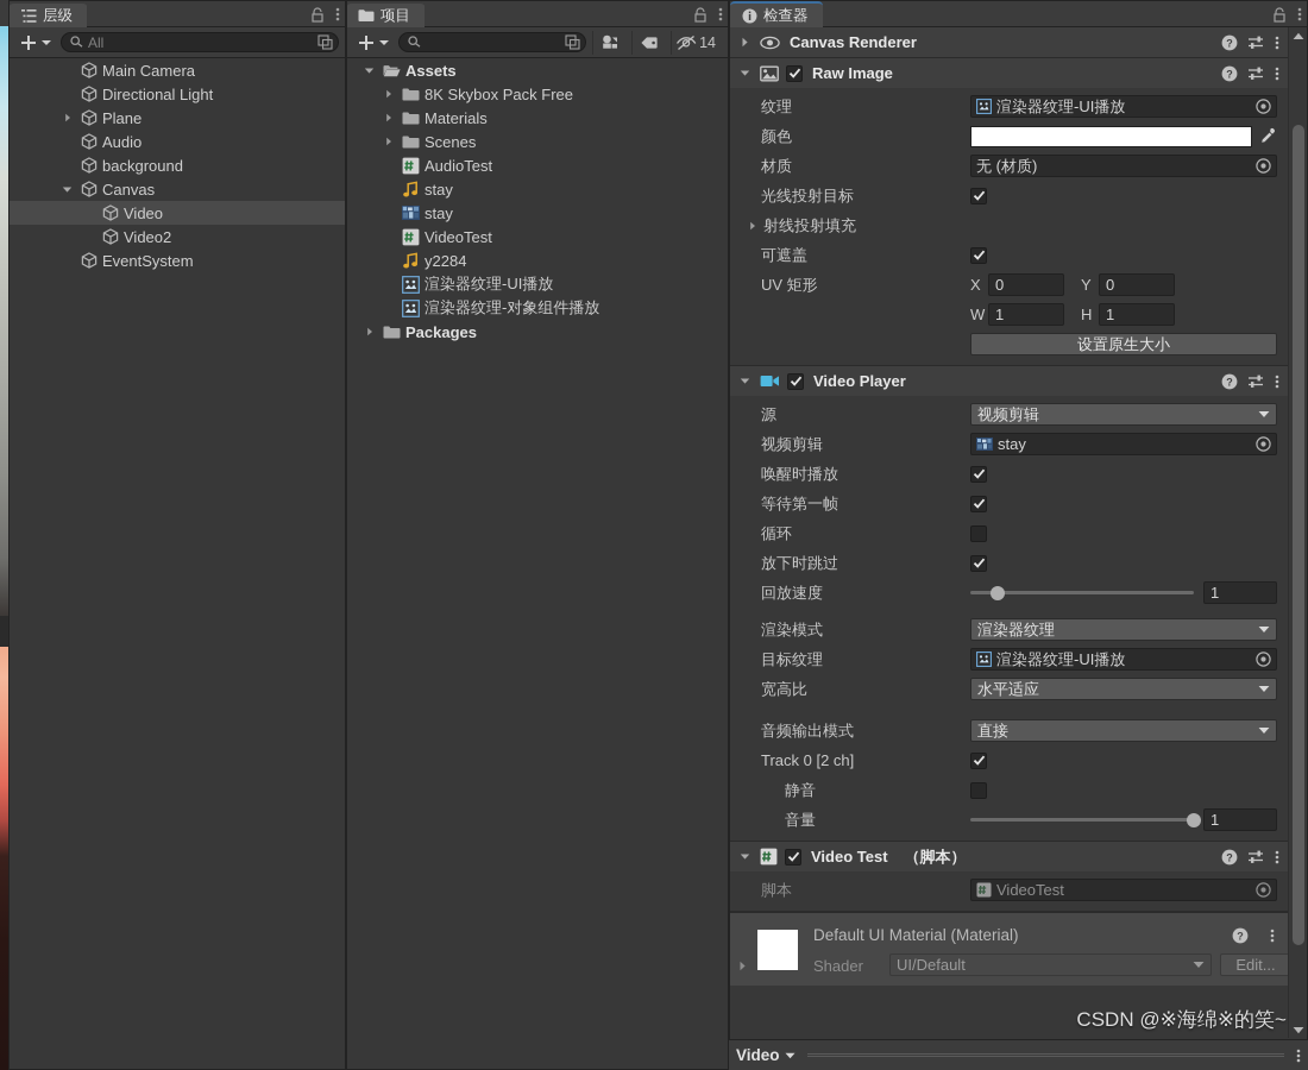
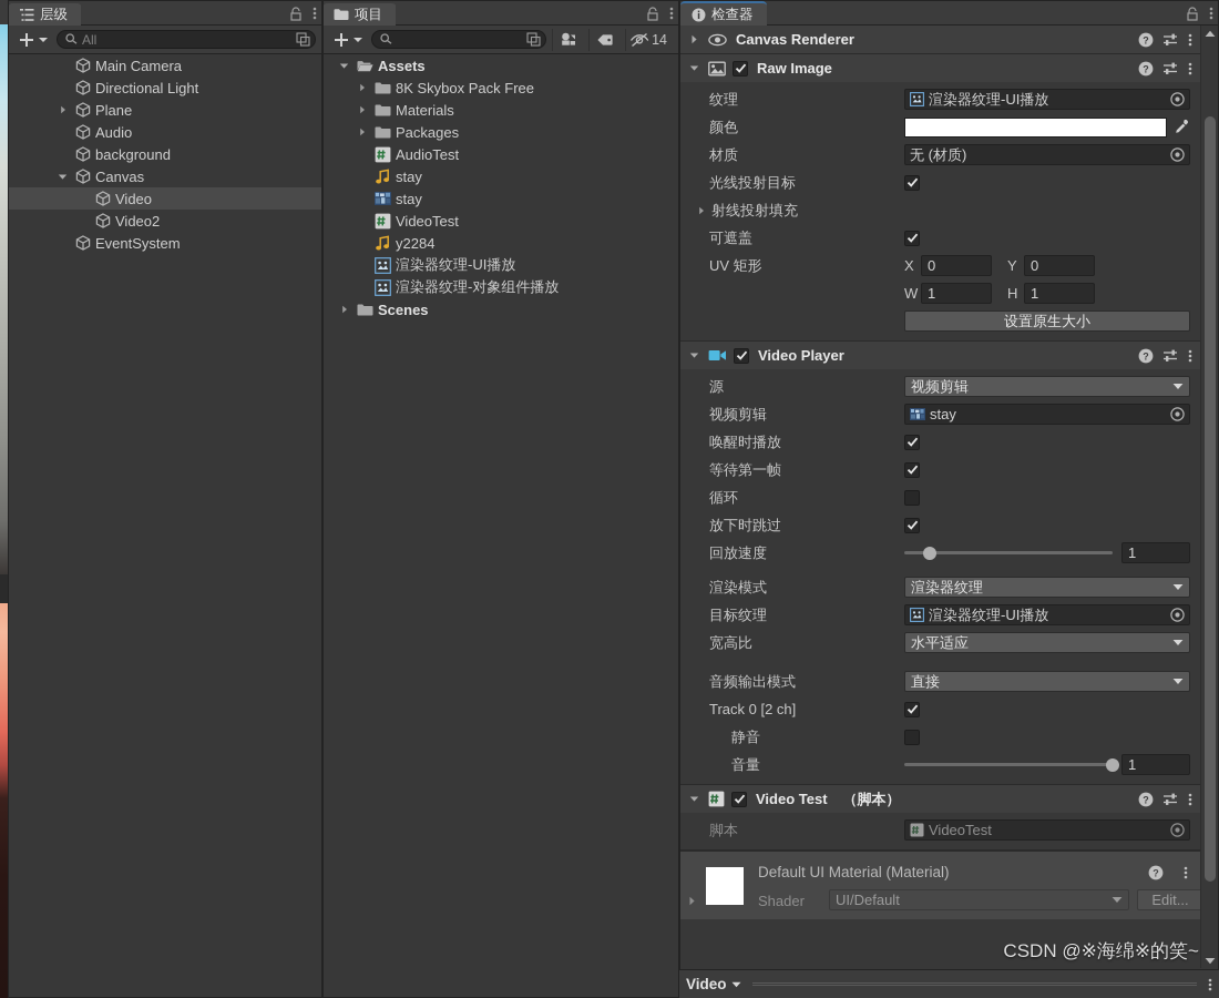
  层级
  All
  Main Camera
  Directional Light
  Plane
  Audio
  background
  Canvas
  Video
  Video2
  EventSystem
  项目
  14
  Assets
  8K Skybox Pack Free
  Materials
- Scenes
+ Packages
  AudioTest
  stay
  stay
  VideoTest
  y2284
  渲染器纹理-UI播放
  渲染器纹理-对象组件播放
- Packages
+ Scenes
  检查器
  Canvas Renderer
  ?
  Raw Image
  ?
  纹理
  渲染器纹理-UI播放
  颜色
  材质
  无 (材质)
  光线投射目标
  射线投射填充
  可遮盖
  UV 矩形
  X
  0
  Y
  0
  W
  1
  H
  1
  设置原生大小
  Video Player
  ?
  源
  视频剪辑
  视频剪辑
  stay
  唤醒时播放
  等待第一帧
  循环
  放下时跳过
  回放速度
  1
  渲染模式
  渲染器纹理
  目标纹理
  渲染器纹理-UI播放
  宽高比
  水平适应
  音频输出模式
  直接
  Track 0 [2 ch]
  静音
  音量
  1
  Video Test
  （脚本）
  ?
  脚本
  VideoTest
  Default UI Material (Material)
  Shader
  UI/Default
  Edit...
  ?
  Video
  CSDN @※海绵※的笑~
